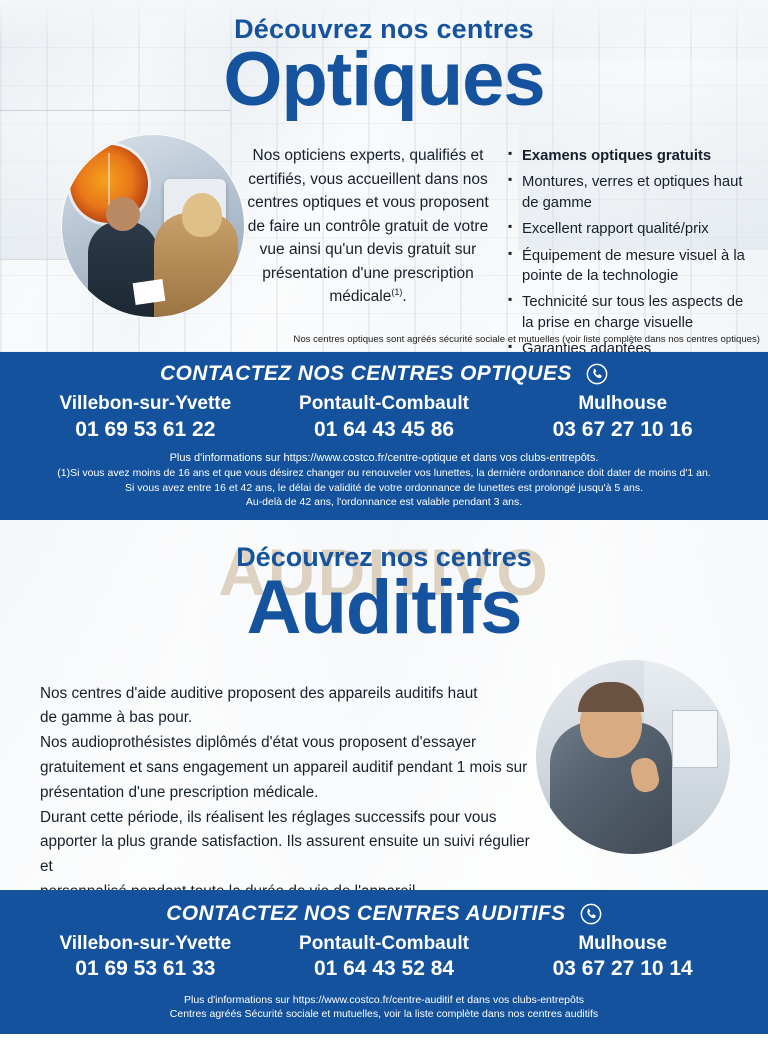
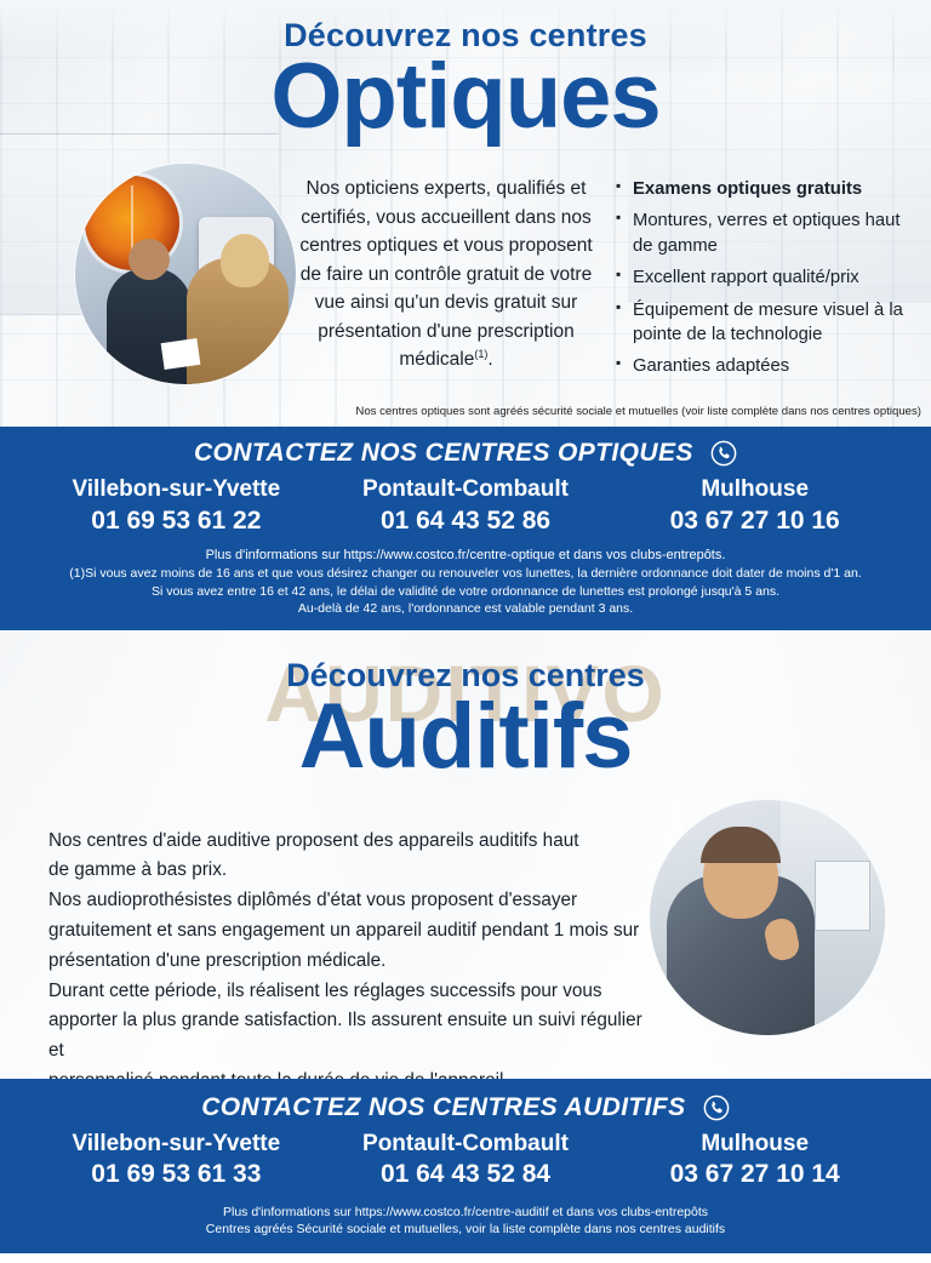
  Découvrez nos centres
  Optiques
  Nos opticiens experts, qualifiés et certifiés, vous accueillent dans nos centres optiques et vous proposent de faire un contrôle gratuit de votre vue ainsi qu'un devis gratuit sur présentation d'une prescription médicale(1).
  Examens optiques gratuits
  Montures, verres et optiques haut de gamme
  Excellent rapport qualité/prix
  Équipement de mesure visuel à la pointe de la technologie
- Technicité sur tous les aspects de la prise en charge visuelle
  Garanties adaptées
  Nos centres optiques sont agréés sécurité sociale et mutuelles (voir liste complète dans nos centres optiques)
  CONTACTEZ NOS CENTRES OPTIQUES
  Villebon-sur-Yvette
  01 69 53 61 22
  Pontault-Combault
- 01 64 43 45 86
+ 01 64 43 52 86
  Mulhouse
  03 67 27 10 16
  Plus d'informations sur https://www.costco.fr/centre-optique et dans vos clubs-entrepôts.
  (1)Si vous avez moins de 16 ans et que vous désirez changer ou renouveler vos lunettes, la dernière ordonnance doit dater de moins d'1 an.
  Si vous avez entre 16 et 42 ans, le délai de validité de votre ordonnance de lunettes est prolongé jusqu'à 5 ans.
  Au-delà de 42 ans, l'ordonnance est valable pendant 3 ans.
  AUDITIVO
  Découvrez nos centres
  Auditifs
  Nos centres d'aide auditive proposent des appareils auditifs haut
- de gamme à bas pour.
+ de gamme à bas prix.
  Nos audioprothésistes diplômés d'état vous proposent d'essayer
  gratuitement et sans engagement un appareil auditif pendant 1 mois sur
  présentation d'une prescription médicale.
  Durant cette période, ils réalisent les réglages successifs pour vous
  apporter la plus grande satisfaction. Ils assurent ensuite un suivi régulier et
  CONTACTEZ NOS CENTRES AUDITIFS
  Villebon-sur-Yvette
  01 69 53 61 33
  Pontault-Combault
  01 64 43 52 84
  Mulhouse
  03 67 27 10 14
  Plus d'informations sur https://www.costco.fr/centre-auditif et dans vos clubs-entrepôts
  Centres agréés Sécurité sociale et mutuelles, voir la liste complète dans nos centres auditifs
